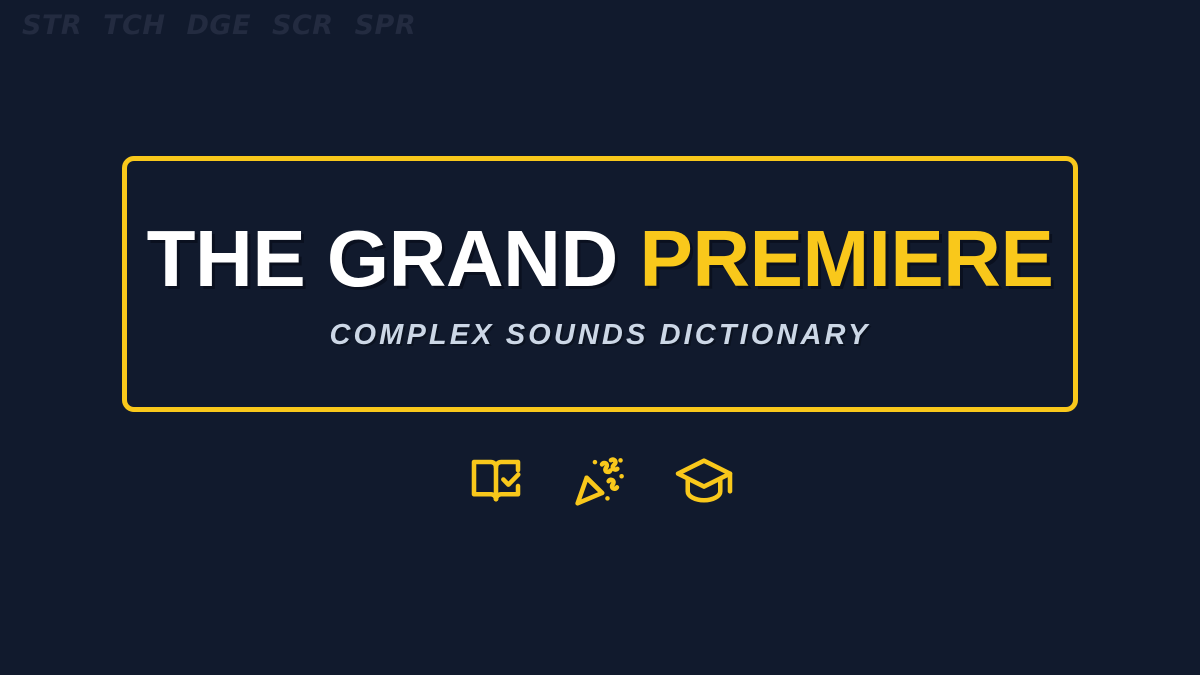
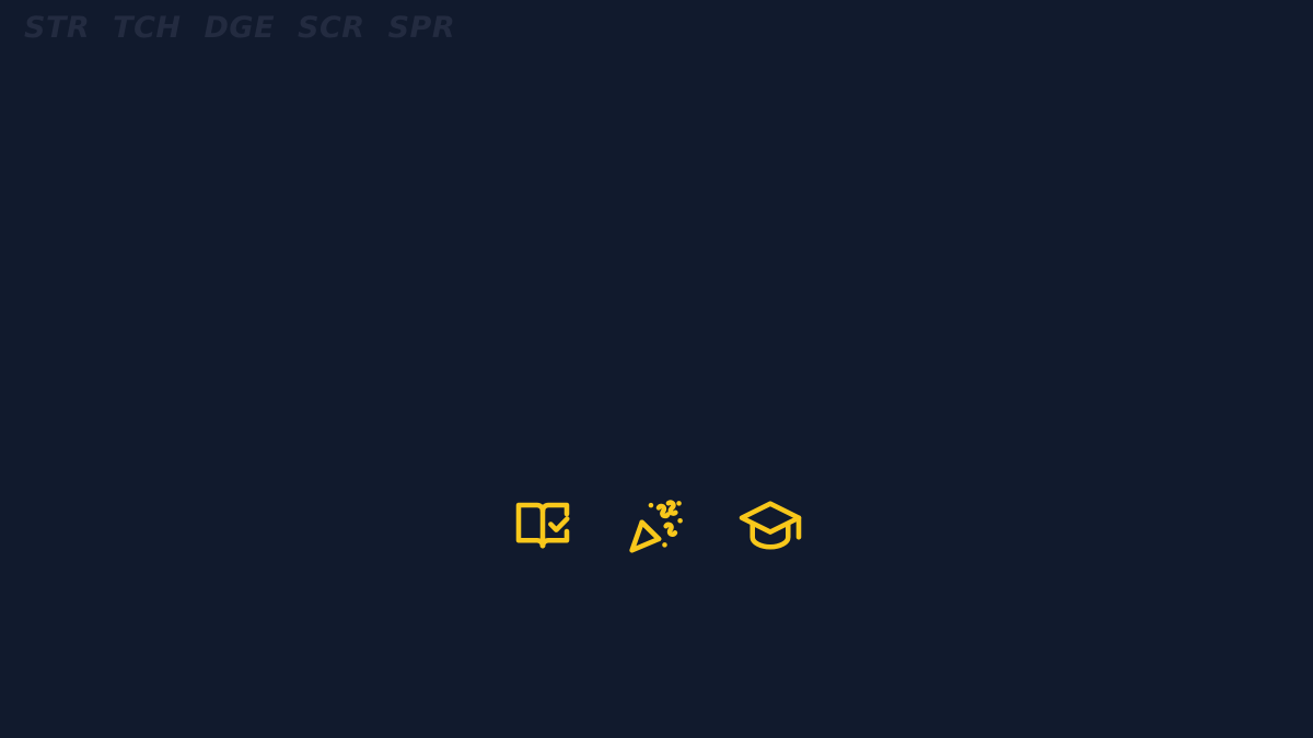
- THE GRAND PREMIERE
- COMPLEX SOUNDS DICTIONARY
